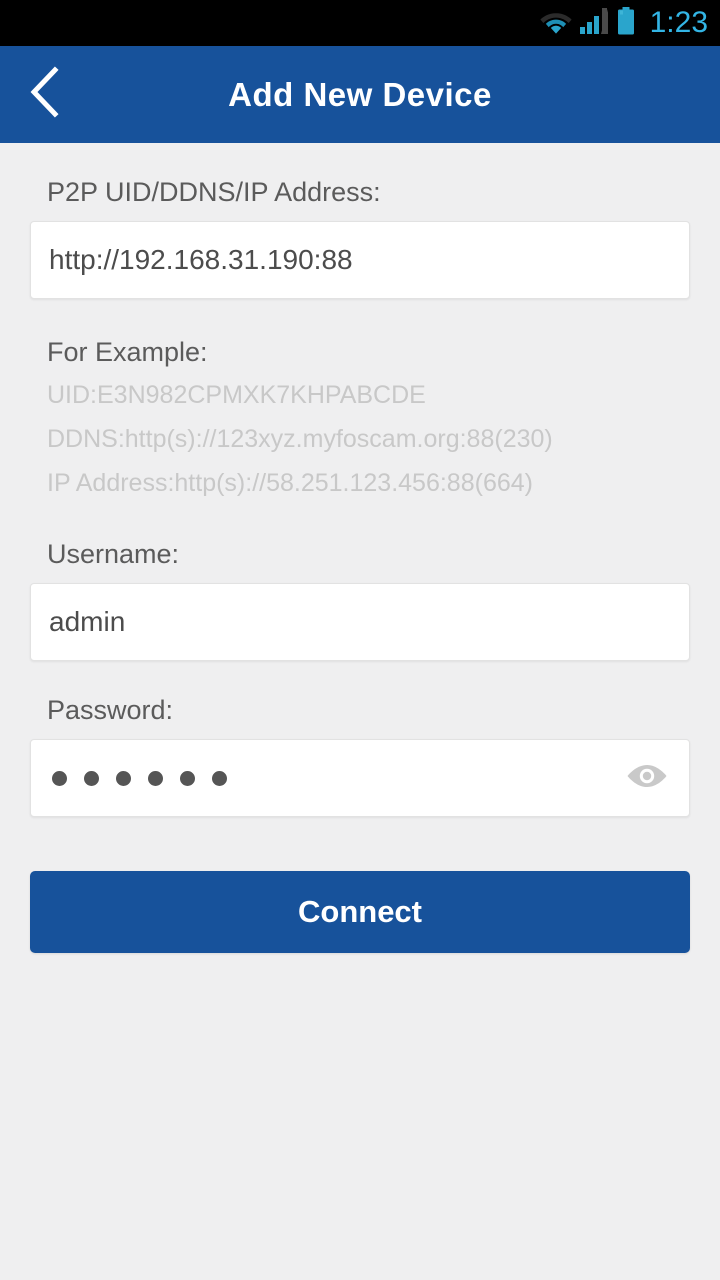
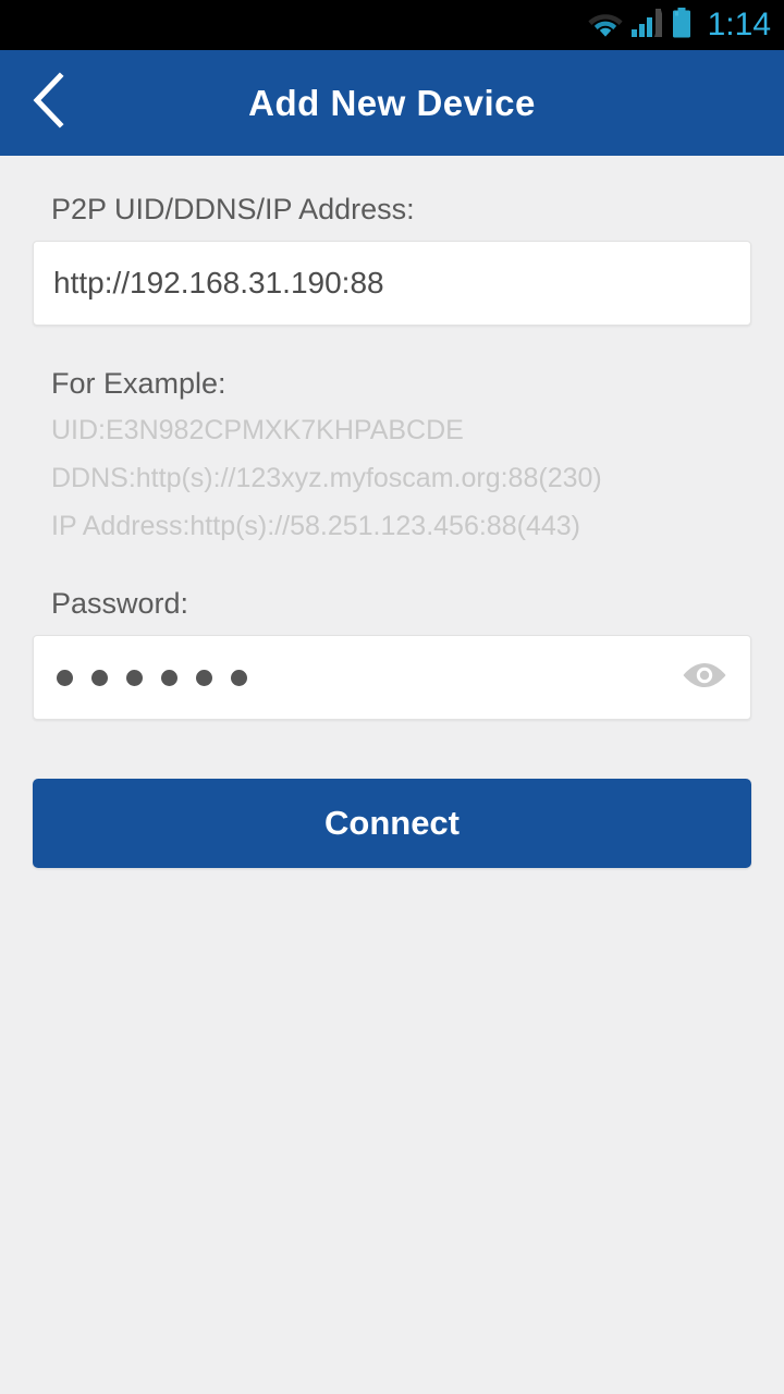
- 1:23
+ 1:14
  Add New Device
  P2P UID/DDNS/IP Address:
  http://192.168.31.190:88
  For Example:
  UID:E3N982CPMXK7KHPABCDE
  DDNS:http(s)://123xyz.myfoscam.org:88(230)
- IP Address:http(s)://58.251.123.456:88(664)
+ IP Address:http(s)://58.251.123.456:88(443)
- Username:
- admin
  Password:
  Connect
